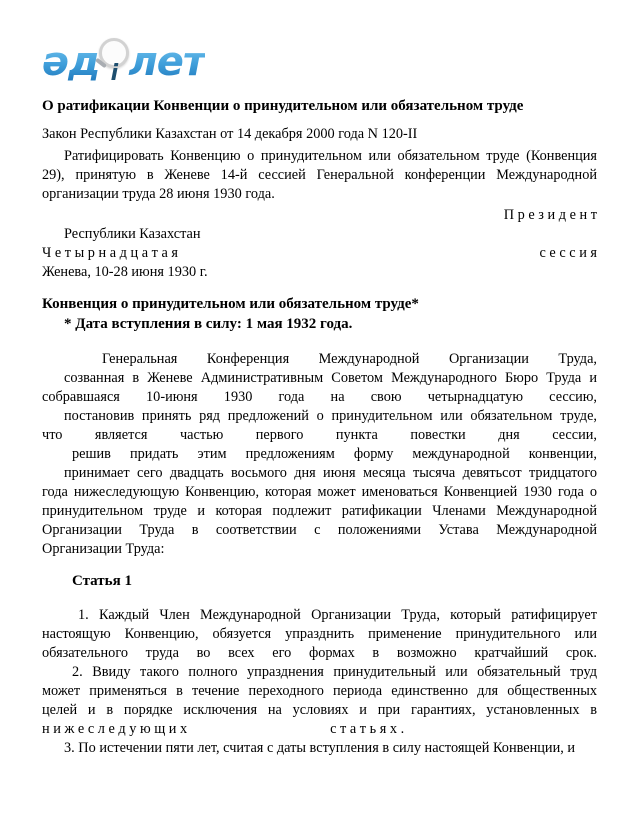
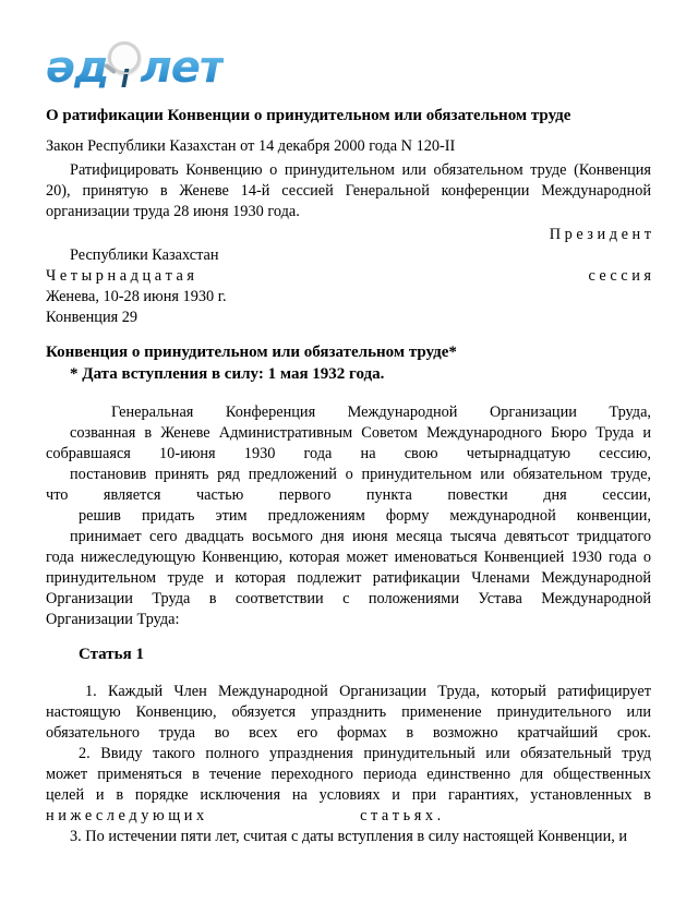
  әд i лет
  О ратификации Конвенции о принудительном или обязательном труде
  Закон Республики Казахстан от 14 декабря 2000 года N 120-II
  Ратифицировать Конвенцию о принудительном или обязательном труде (Конвенция
- 29), принятую в Женеве 14-й сессией Генеральной конференции Международной
+ 20), принятую в Женеве 14-й сессией Генеральной конференции Международной
  организации труда 28 июня 1930 года.
  П р е з и д е н т
  Республики Казахстан
  Ч е т ы р н а д ц а т а я
  с е с с и я
  Женева, 10-28 июня 1930 г.
+ Конвенция 29
  Конвенция о принудительном или обязательном труде*
  * Дата вступления в силу: 1 мая 1932 года.
  Генеральная Конференция Международной Организации Труда,
  созванная в Женеве Административным Советом Международного Бюро Труда и
  собравшаяся 10-июня 1930 года на свою четырнадцатую сессию,
  постановив принять ряд предложений о принудительном или обязательном труде,
  что является частью первого пункта повестки дня сессии,
  решив придать этим предложениям форму международной конвенции,
  принимает сего двадцать восьмого дня июня месяца тысяча девятьсот тридцатого
  года нижеследующую Конвенцию, которая может именоваться Конвенцией 1930 года о
  принудительном труде и которая подлежит ратификации Членами Международной
  Организации Труда в соответствии с положениями Устава Международной
  Организации Труда:
  Статья 1
  1. Каждый Член Международной Организации Труда, который ратифицирует
  настоящую Конвенцию, обязуется упразднить применение принудительного или
  обязательного труда во всех его формах в возможно кратчайший срок.
  2. Ввиду такого полного упразднения принудительный или обязательный труд
  может применяться в течение переходного периода единственно для общественных
  целей и в порядке исключения на условиях и при гарантиях, установленных в
  н и ж е с л е д у ю щ и х с т а т ь я х .
  3. По истечении пяти лет, считая с даты вступления в силу настоящей Конвенции, и
